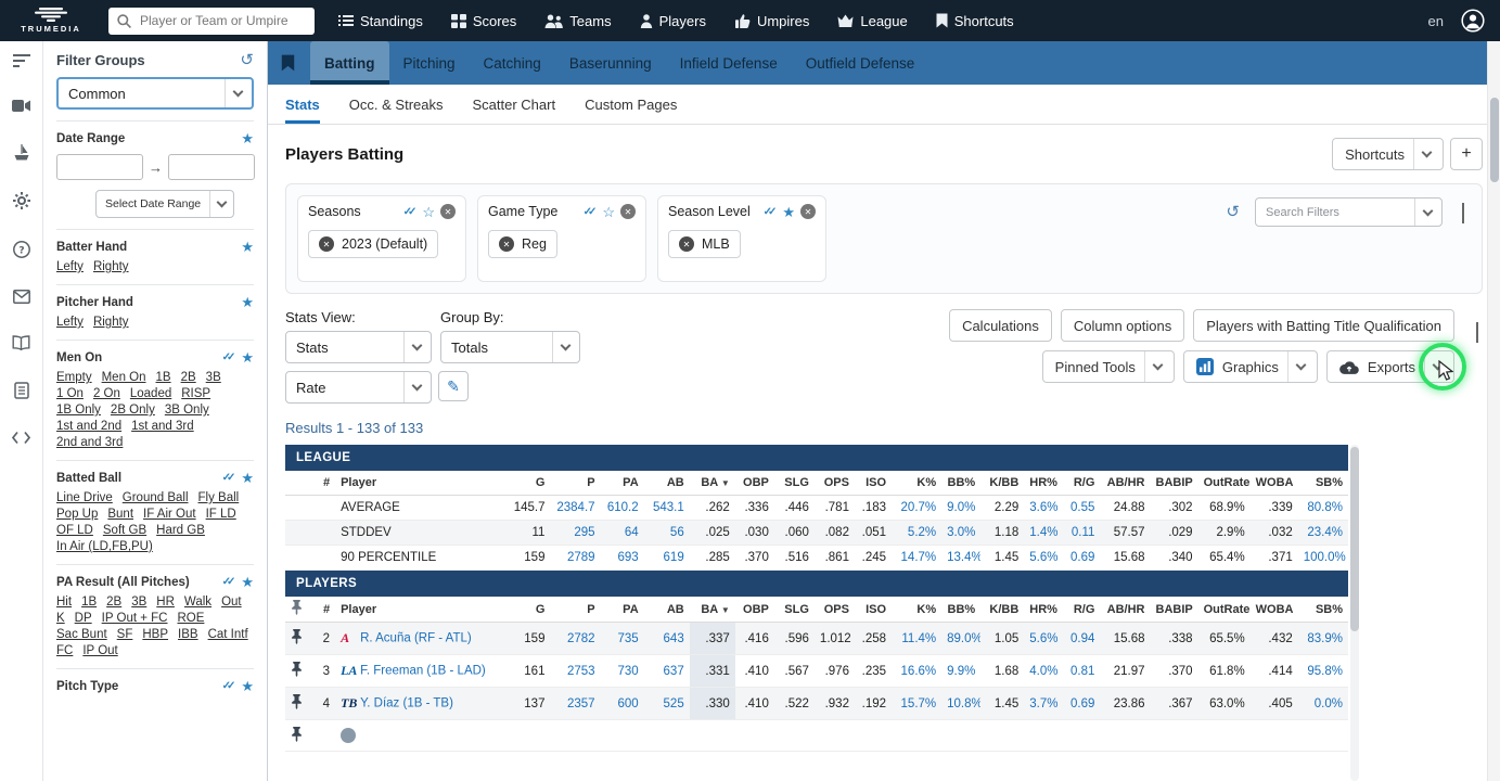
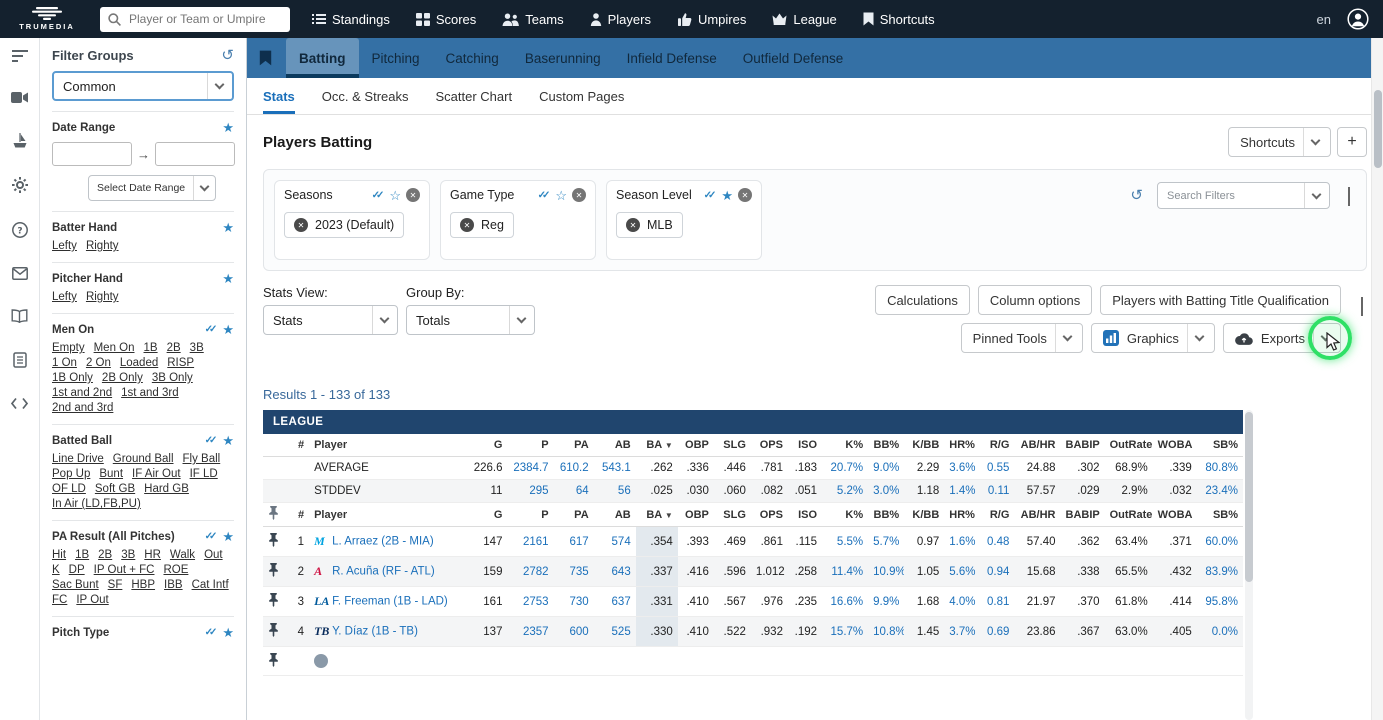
  TRUMEDIA
  Player or Team or Umpire
  Standings
  Scores
  Teams
  Players
  Umpires
  League
  Shortcuts
  en
  ?
  Filter Groups
  ↺
  Common
  Date Range
  ★
  →
  Select Date Range
  Batter Hand
  ★
  Lefty
  Righty
  Pitcher Hand
  ★
  Lefty
  Righty
  Men On
  ✓✓
  ★
  Empty
  Men On
  1B
  2B
  3B
  1 On
  2 On
  Loaded
  RISP
  1B Only
  2B Only
  3B Only
  1st and 2nd
  1st and 3rd
  2nd and 3rd
  Batted Ball
  ✓✓
  ★
  Line Drive
  Ground Ball
  Fly Ball
  Pop Up
  Bunt
  IF Air Out
  IF LD
  OF LD
  Soft GB
  Hard GB
  In Air (LD,FB,PU)
  PA Result (All Pitches)
  ✓✓
  ★
  Hit
  1B
  2B
  3B
  HR
  Walk
  Out
  K
  DP
  IP Out + FC
  ROE
  Sac Bunt
  SF
  HBP
  IBB
  Cat Intf
  FC
  IP Out
  Pitch Type
  ✓✓
  ★
  Batting
  Pitching
  Catching
  Baserunning
  Infield Defense
  Outfield Defense
  Stats
  Occ. & Streaks
  Scatter Chart
  Custom Pages
  Players Batting
  Shortcuts
  +
  Seasons
  ✓✓
  ☆
  ✕
  ✕
  2023 (Default)
  Game Type
  ✓✓
  ☆
  ✕
  ✕
  Reg
  Season Level
  ✓✓
  ★
  ✕
  ✕
  MLB
  ↺
  Search Filters
  Stats View:
  Stats
  Group By:
  Totals
- Rate
- ✎
  Calculations
  Column options
  Players with Batting Title Qualification
  Pinned Tools
  Graphics
  Exports
  Results 1 - 133 of 133
  LEAGUE
  	#	Player	G	P	PA	AB	BA ▼	OBP	SLG	OPS	ISO	K%	BB%	K/BB	HR%	R/G	AB/HR	BABIP	OutRate	WOBA	SB%
- 		AVERAGE	145.7	2384.7	610.2	543.1	.262	.336	.446	.781	.183	20.7%	9.0%	2.29	3.6%	0.55	24.88	.302	68.9%	.339	80.8%
+ 		AVERAGE	226.6	2384.7	610.2	543.1	.262	.336	.446	.781	.183	20.7%	9.0%	2.29	3.6%	0.55	24.88	.302	68.9%	.339	80.8%
  		STDDEV	11	295	64	56	.025	.030	.060	.082	.051	5.2%	3.0%	1.18	1.4%	0.11	57.57	.029	2.9%	.032	23.4%
- 		90 PERCENTILE	159	2789	693	619	.285	.370	.516	.861	.245	14.7%	13.4%	1.45	5.6%	0.69	15.68	.340	65.4%	.371	100.0%
- PLAYERS
  	#	Player	G	P	PA	AB	BA ▼	OBP	SLG	OPS	ISO	K%	BB%	K/BB	HR%	R/G	AB/HR	BABIP	OutRate	WOBA	SB%
+ 	1	M L. Arraez (2B - MIA)	147	2161	617	574	.354	.393	.469	.861	.115	5.5%	5.7%	0.97	1.6%	0.48	57.40	.362	63.4%	.371	60.0%
- 	2	A R. Acuña (RF - ATL)	159	2782	735	643	.337	.416	.596	1.012	.258	11.4%	89.0%	1.05	5.6%	0.94	15.68	.338	65.5%	.432	83.9%
+ 	2	A R. Acuña (RF - ATL)	159	2782	735	643	.337	.416	.596	1.012	.258	11.4%	10.9%	1.05	5.6%	0.94	15.68	.338	65.5%	.432	83.9%
  	3	LA F. Freeman (1B - LAD)	161	2753	730	637	.331	.410	.567	.976	.235	16.6%	9.9%	1.68	4.0%	0.81	21.97	.370	61.8%	.414	95.8%
  	4	TB Y. Díaz (1B - TB)	137	2357	600	525	.330	.410	.522	.932	.192	15.7%	10.8%	1.45	3.7%	0.69	23.86	.367	63.0%	.405	0.0%
